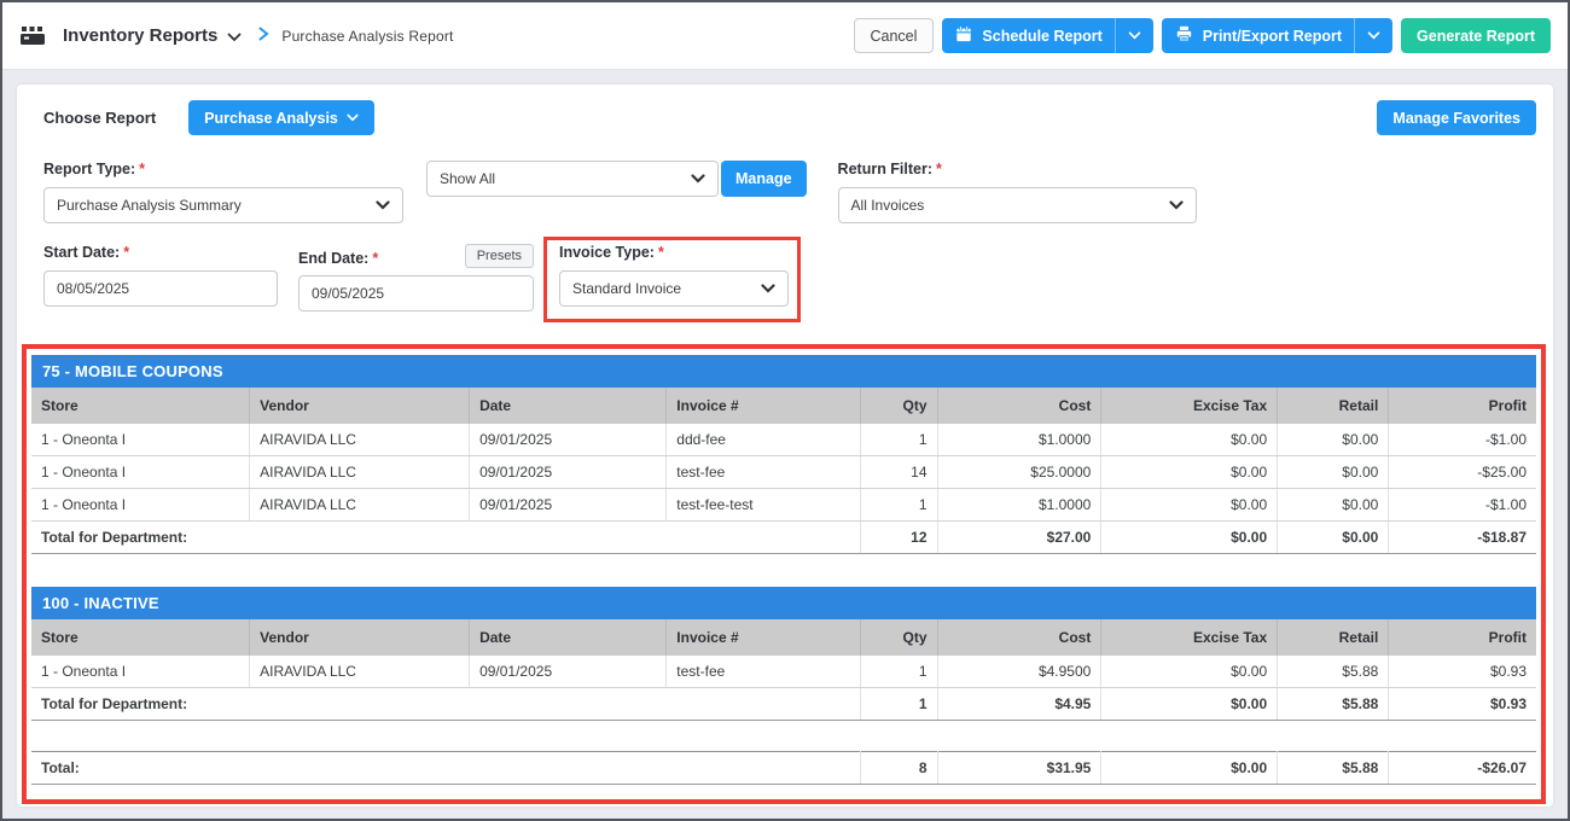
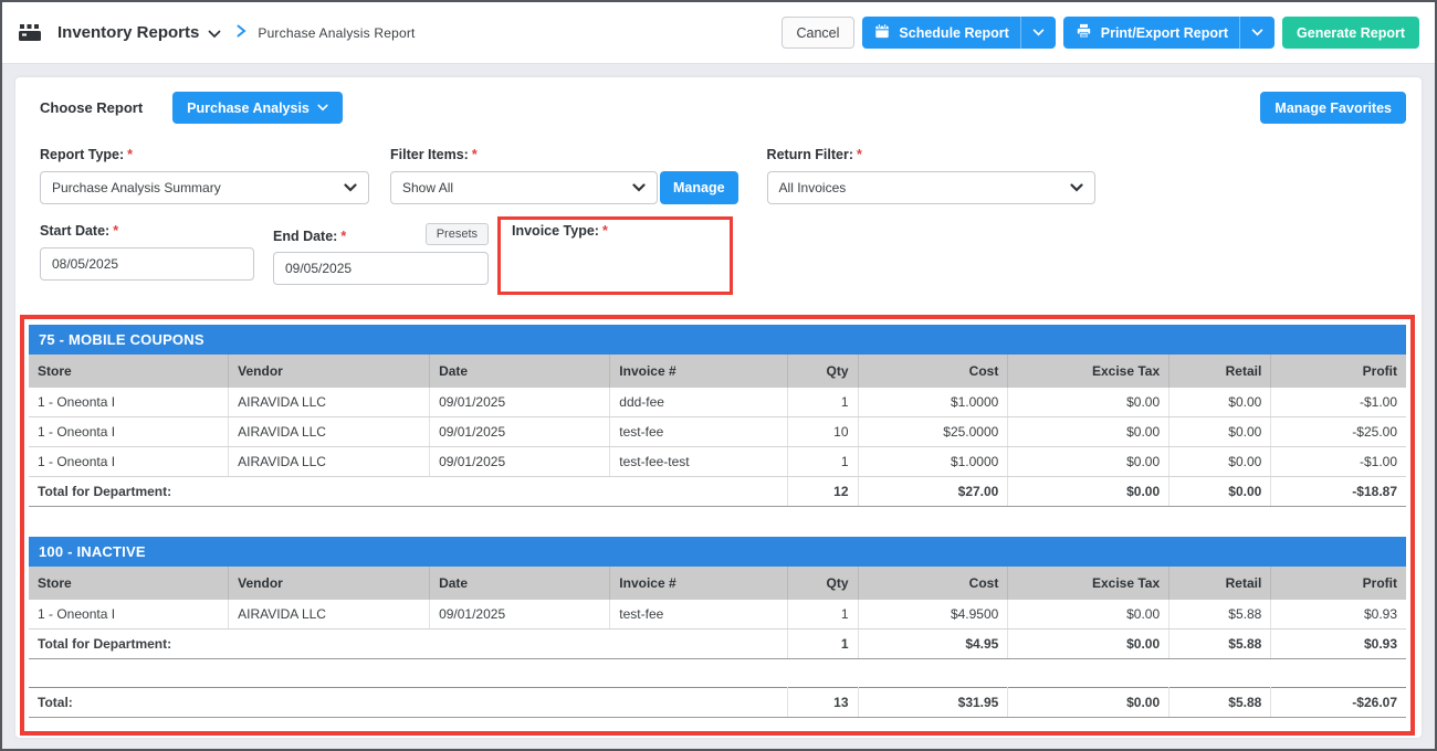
  Inventory Reports
  Purchase Analysis Report
  Cancel
  Schedule Report
  Print/Export Report
  Generate Report
  Choose Report
  Purchase Analysis
  Manage Favorites
  Report Type: *
  Purchase Analysis Summary
+ Filter Items: *
  Show All
  Manage
  Return Filter: *
  All Invoices
  Start Date: *
  08/05/2025
  End Date: *
  Presets
  09/05/2025
  Invoice Type: *
- Standard Invoice
  75 - MOBILE COUPONS
  Store	Vendor	Date	Invoice #	Qty	Cost	Excise Tax	Retail	Profit
  1 - Oneonta I	AIRAVIDA LLC	09/01/2025	ddd-fee	1	$1.0000	$0.00	$0.00	-$1.00
- 1 - Oneonta I	AIRAVIDA LLC	09/01/2025	test-fee	14	$25.0000	$0.00	$0.00	-$25.00
+ 1 - Oneonta I	AIRAVIDA LLC	09/01/2025	test-fee	10	$25.0000	$0.00	$0.00	-$25.00
  1 - Oneonta I	AIRAVIDA LLC	09/01/2025	test-fee-test	1	$1.0000	$0.00	$0.00	-$1.00
  Total for Department:	12	$27.00	$0.00	$0.00	-$18.87
  100 - INACTIVE
  Store	Vendor	Date	Invoice #	Qty	Cost	Excise Tax	Retail	Profit
  1 - Oneonta I	AIRAVIDA LLC	09/01/2025	test-fee	1	$4.9500	$0.00	$5.88	$0.93
  Total for Department:	1	$4.95	$0.00	$5.88	$0.93
- Total:	8	$31.95	$0.00	$5.88	-$26.07
+ Total:	13	$31.95	$0.00	$5.88	-$26.07
